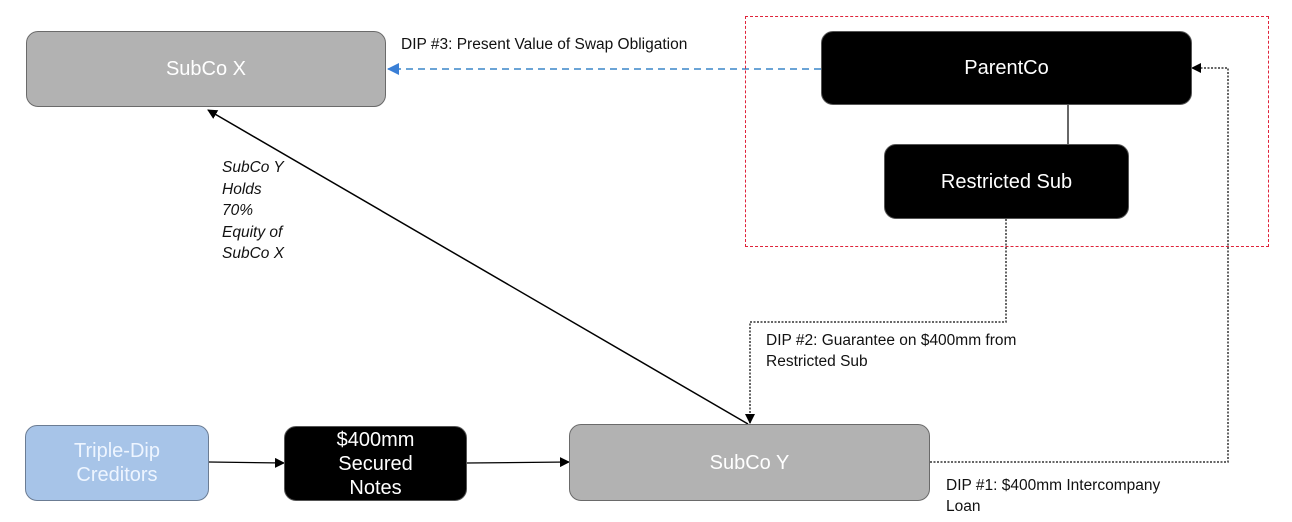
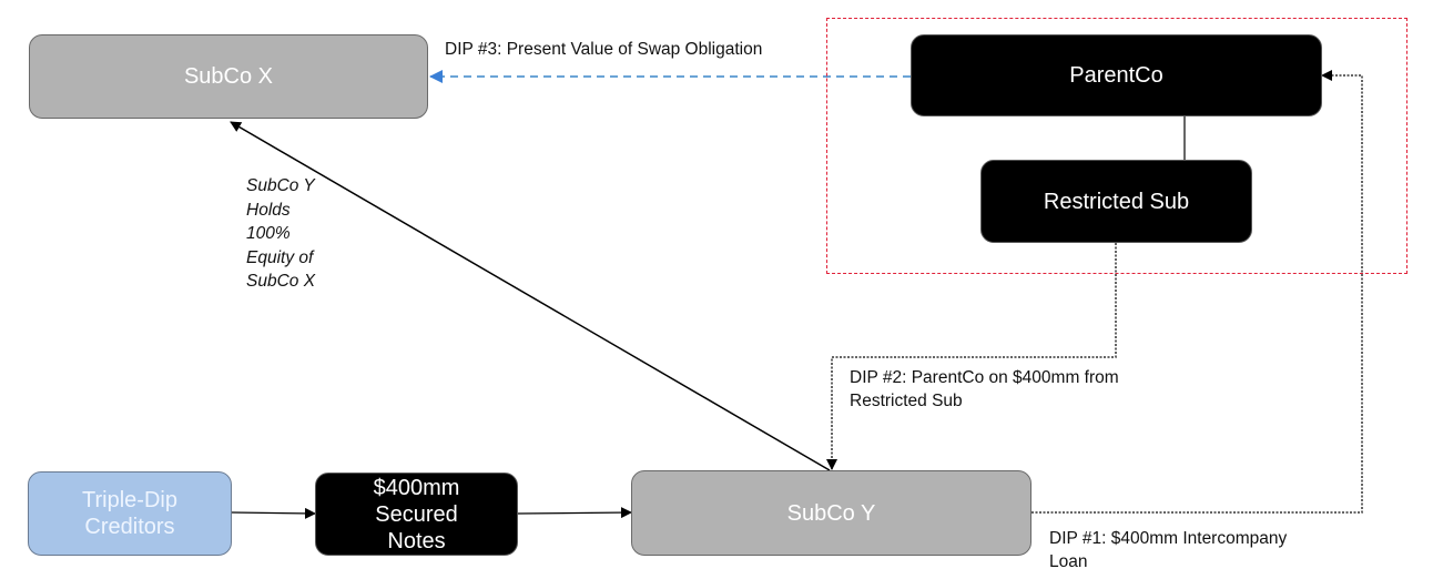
  SubCo X
  ParentCo
  Restricted Sub
  Triple-Dip Creditors
  $400mm Secured Notes
  SubCo Y
  DIP #3: Present Value of Swap Obligation
  SubCo Y
  Holds
- 70%
+ 100%
  Equity of
  SubCo X
- DIP #2: Guarantee on $400mm from
+ DIP #2: ParentCo on $400mm from
  Restricted Sub
  DIP #1: $400mm Intercompany
  Loan
